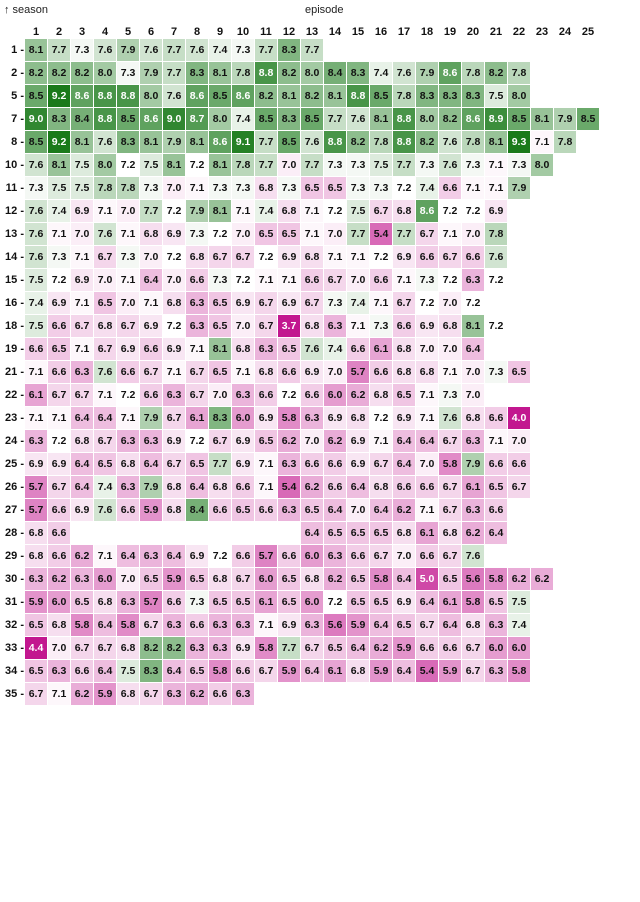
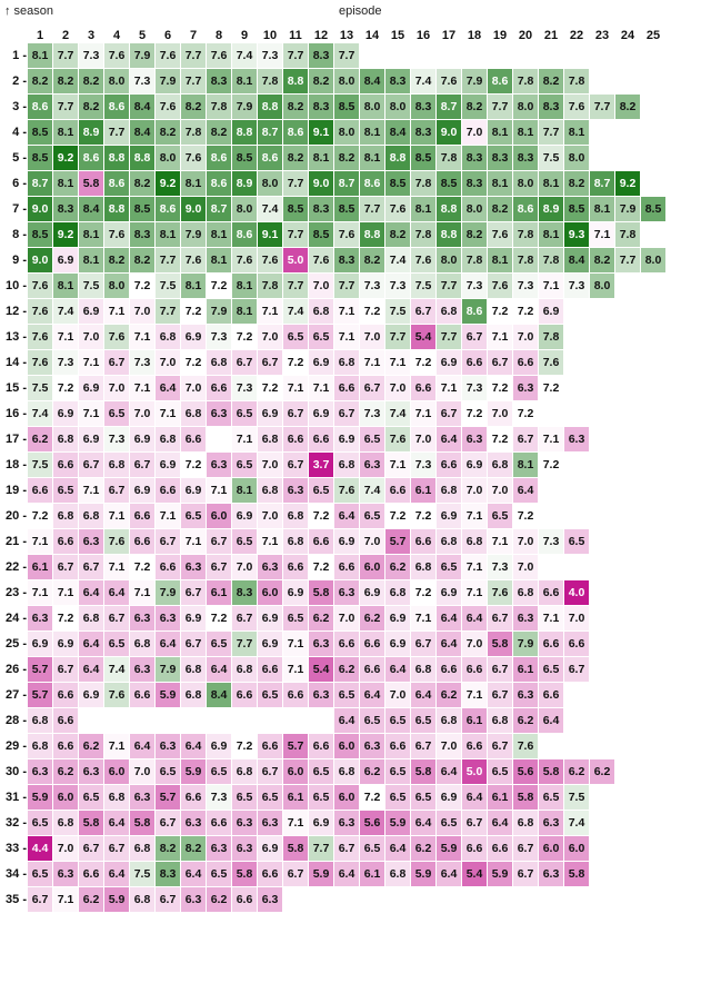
  ↑ season
  episode
  	1	2	3	4	5	6	7	8	9	10	11	12	13	14	15	16	17	18	19	20	21	22	23	24	25
  1 -	8.1	7.7	7.3	7.6	7.9	7.6	7.7	7.6	7.4	7.3	7.7	8.3	7.7
  2 -	8.2	8.2	8.2	8.0	7.3	7.9	7.7	8.3	8.1	7.8	8.8	8.2	8.0	8.4	8.3	7.4	7.6	7.9	8.6	7.8	8.2	7.8
+ 3 -	8.6	7.7	8.2	8.6	8.4	7.6	8.2	7.8	7.9	8.8	8.2	8.3	8.5	8.0	8.0	8.3	8.7	8.2	7.7	8.0	8.3	7.6	7.7	8.2
+ 4 -	8.5	8.1	8.9	7.7	8.4	8.2	7.8	8.2	8.8	8.7	8.6	9.1	8.0	8.1	8.4	8.3	9.0	7.0	8.1	8.1	7.7	8.1
  5 -	8.5	9.2	8.6	8.8	8.8	8.0	7.6	8.6	8.5	8.6	8.2	8.1	8.2	8.1	8.8	8.5	7.8	8.3	8.3	8.3	7.5	8.0
+ 6 -	8.7	8.1	5.8	8.6	8.2	9.2	8.1	8.6	8.9	8.0	7.7	9.0	8.7	8.6	8.5	7.8	8.5	8.3	8.1	8.0	8.1	8.2	8.7	9.2
  7 -	9.0	8.3	8.4	8.8	8.5	8.6	9.0	8.7	8.0	7.4	8.5	8.3	8.5	7.7	7.6	8.1	8.8	8.0	8.2	8.6	8.9	8.5	8.1	7.9	8.5
  8 -	8.5	9.2	8.1	7.6	8.3	8.1	7.9	8.1	8.6	9.1	7.7	8.5	7.6	8.8	8.2	7.8	8.8	8.2	7.6	7.8	8.1	9.3	7.1	7.8
+ 9 -	9.0	6.9	8.1	8.2	8.2	7.7	7.6	8.1	7.6	7.6	5.0	7.6	8.3	8.2	7.4	7.6	8.0	7.8	8.1	7.8	7.8	8.4	8.2	7.7	8.0
  10 -	7.6	8.1	7.5	8.0	7.2	7.5	8.1	7.2	8.1	7.8	7.7	7.0	7.7	7.3	7.3	7.5	7.7	7.3	7.6	7.3	7.1	7.3	8.0
- 11 -	7.3	7.5	7.5	7.8	7.8	7.3	7.0	7.1	7.3	7.3	6.8	7.3	6.5	6.5	7.3	7.3	7.2	7.4	6.6	7.1	7.1	7.9
  12 -	7.6	7.4	6.9	7.1	7.0	7.7	7.2	7.9	8.1	7.1	7.4	6.8	7.1	7.2	7.5	6.7	6.8	8.6	7.2	7.2	6.9
  13 -	7.6	7.1	7.0	7.6	7.1	6.8	6.9	7.3	7.2	7.0	6.5	6.5	7.1	7.0	7.7	5.4	7.7	6.7	7.1	7.0	7.8
  14 -	7.6	7.3	7.1	6.7	7.3	7.0	7.2	6.8	6.7	6.7	7.2	6.9	6.8	7.1	7.1	7.2	6.9	6.6	6.7	6.6	7.6
  15 -	7.5	7.2	6.9	7.0	7.1	6.4	7.0	6.6	7.3	7.2	7.1	7.1	6.6	6.7	7.0	6.6	7.1	7.3	7.2	6.3	7.2
  16 -	7.4	6.9	7.1	6.5	7.0	7.1	6.8	6.3	6.5	6.9	6.7	6.9	6.7	7.3	7.4	7.1	6.7	7.2	7.0	7.2
+ 17 -	6.2	6.8	6.9	7.3	6.9	6.8	6.6		7.1	6.8	6.6	6.6	6.9	6.5	7.6	7.0	6.4	6.3	7.2	6.7	7.1	6.3
  18 -	7.5	6.6	6.7	6.8	6.7	6.9	7.2	6.3	6.5	7.0	6.7	3.7	6.8	6.3	7.1	7.3	6.6	6.9	6.8	8.1	7.2
  19 -	6.6	6.5	7.1	6.7	6.9	6.6	6.9	7.1	8.1	6.8	6.3	6.5	7.6	7.4	6.6	6.1	6.8	7.0	7.0	6.4
+ 20 -	7.2	6.8	6.8	7.1	6.6	7.1	6.5	6.0	6.9	7.0	6.8	7.2	6.4	6.5	7.2	7.2	6.9	7.1	6.5	7.2
  21 -	7.1	6.6	6.3	7.6	6.6	6.7	7.1	6.7	6.5	7.1	6.8	6.6	6.9	7.0	5.7	6.6	6.8	6.8	7.1	7.0	7.3	6.5
  22 -	6.1	6.7	6.7	7.1	7.2	6.6	6.3	6.7	7.0	6.3	6.6	7.2	6.6	6.0	6.2	6.8	6.5	7.1	7.3	7.0
  23 -	7.1	7.1	6.4	6.4	7.1	7.9	6.7	6.1	8.3	6.0	6.9	5.8	6.3	6.9	6.8	7.2	6.9	7.1	7.6	6.8	6.6	4.0
  24 -	6.3	7.2	6.8	6.7	6.3	6.3	6.9	7.2	6.7	6.9	6.5	6.2	7.0	6.2	6.9	7.1	6.4	6.4	6.7	6.3	7.1	7.0
  25 -	6.9	6.9	6.4	6.5	6.8	6.4	6.7	6.5	7.7	6.9	7.1	6.3	6.6	6.6	6.9	6.7	6.4	7.0	5.8	7.9	6.6	6.6
  26 -	5.7	6.7	6.4	7.4	6.3	7.9	6.8	6.4	6.8	6.6	7.1	5.4	6.2	6.6	6.4	6.8	6.6	6.6	6.7	6.1	6.5	6.7
  27 -	5.7	6.6	6.9	7.6	6.6	5.9	6.8	8.4	6.6	6.5	6.6	6.3	6.5	6.4	7.0	6.4	6.2	7.1	6.7	6.3	6.6
  28 -	6.8	6.6											6.4	6.5	6.5	6.5	6.8	6.1	6.8	6.2	6.4
  29 -	6.8	6.6	6.2	7.1	6.4	6.3	6.4	6.9	7.2	6.6	5.7	6.6	6.0	6.3	6.6	6.7	7.0	6.6	6.7	7.6
  30 -	6.3	6.2	6.3	6.0	7.0	6.5	5.9	6.5	6.8	6.7	6.0	6.5	6.8	6.2	6.5	5.8	6.4	5.0	6.5	5.6	5.8	6.2	6.2
  31 -	5.9	6.0	6.5	6.8	6.3	5.7	6.6	7.3	6.5	6.5	6.1	6.5	6.0	7.2	6.5	6.5	6.9	6.4	6.1	5.8	6.5	7.5
  32 -	6.5	6.8	5.8	6.4	5.8	6.7	6.3	6.6	6.3	6.3	7.1	6.9	6.3	5.6	5.9	6.4	6.5	6.7	6.4	6.8	6.3	7.4
  33 -	4.4	7.0	6.7	6.7	6.8	8.2	8.2	6.3	6.3	6.9	5.8	7.7	6.7	6.5	6.4	6.2	5.9	6.6	6.6	6.7	6.0	6.0
  34 -	6.5	6.3	6.6	6.4	7.5	8.3	6.4	6.5	5.8	6.6	6.7	5.9	6.4	6.1	6.8	5.9	6.4	5.4	5.9	6.7	6.3	5.8
  35 -	6.7	7.1	6.2	5.9	6.8	6.7	6.3	6.2	6.6	6.3
